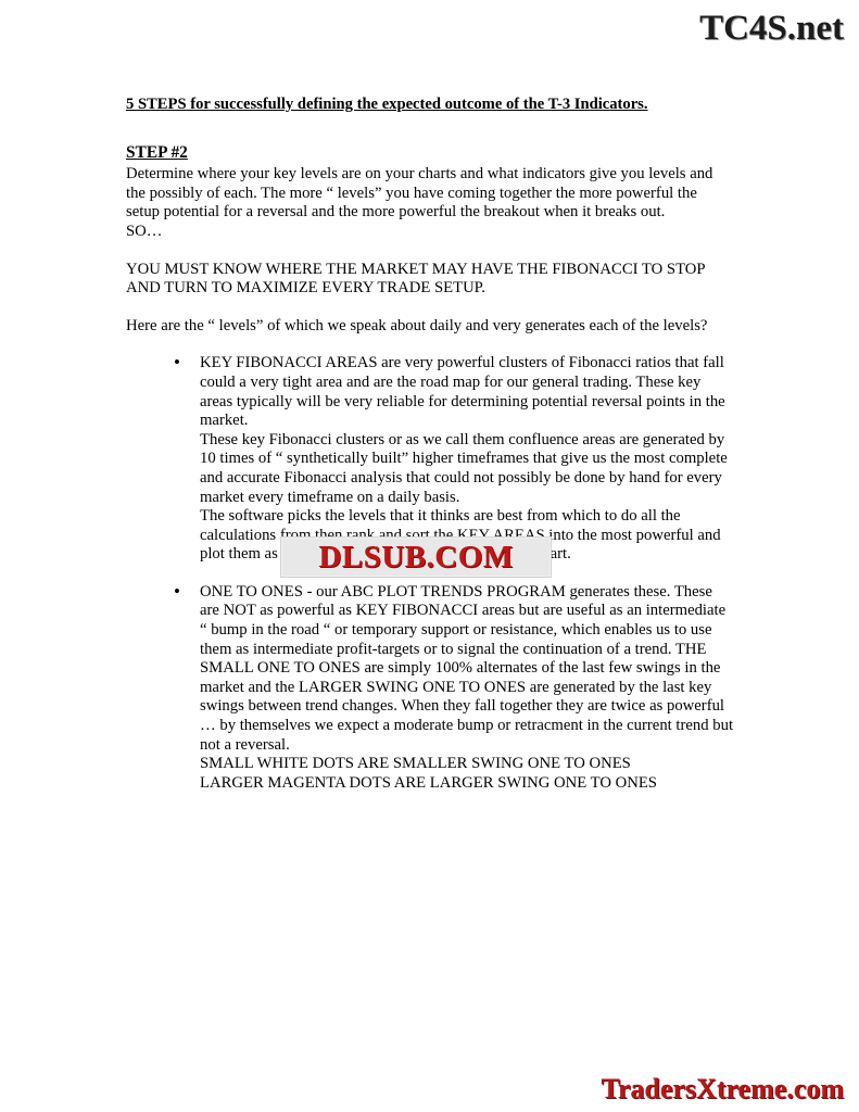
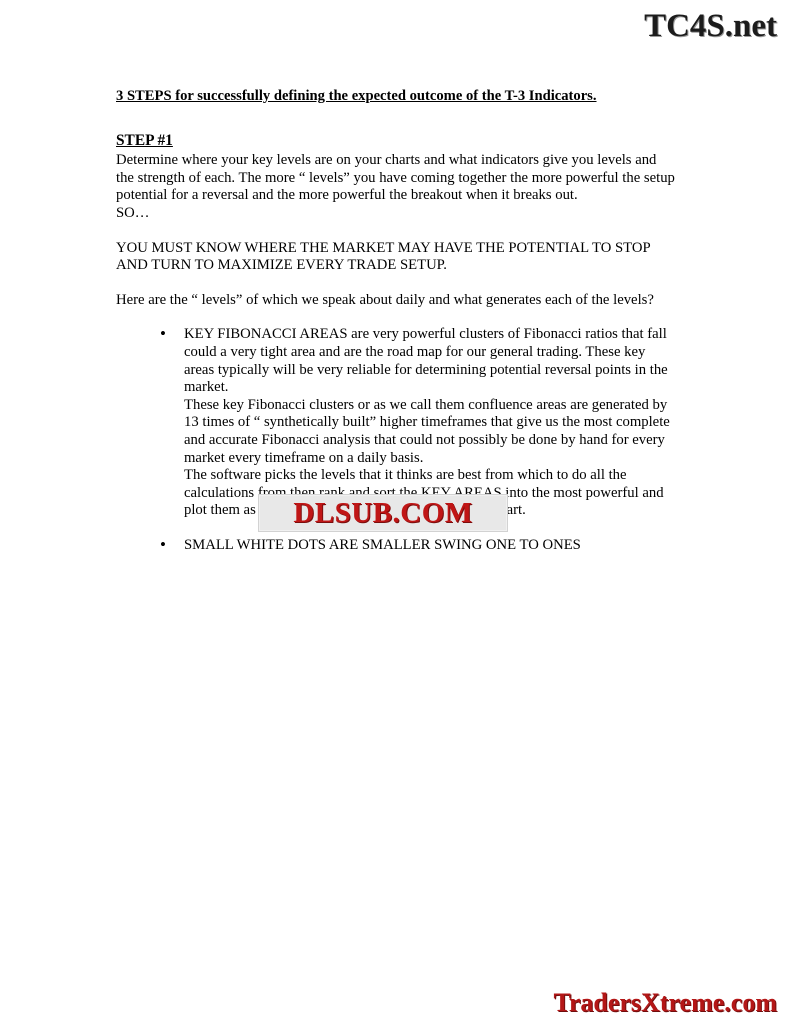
  TC4S.net
- 5 STEPS for successfully defining the expected outcome of the T-3 Indicators.
+ 3 STEPS for successfully defining the expected outcome of the T-3 Indicators.
- STEP #2
+ STEP #1
- Determine where your key levels are on your charts and what indicators give you levels and the possibly of each. The more “ levels” you have coming together the more powerful the setup potential for a reversal and the more powerful the breakout when it breaks out.
+ Determine where your key levels are on your charts and what indicators give you levels and the strength of each. The more “ levels” you have coming together the more powerful the setup potential for a reversal and the more powerful the breakout when it breaks out.
  SO…
- YOU MUST KNOW WHERE THE MARKET MAY HAVE THE FIBONACCI TO STOP AND TURN TO MAXIMIZE EVERY TRADE SETUP.
+ YOU MUST KNOW WHERE THE MARKET MAY HAVE THE POTENTIAL TO STOP AND TURN TO MAXIMIZE EVERY TRADE SETUP.
- Here are the “ levels” of which we speak about daily and very generates each of the levels?
+ Here are the “ levels” of which we speak about daily and what generates each of the levels?
  KEY FIBONACCI AREAS are very powerful clusters of Fibonacci ratios that fall could a very tight area and are the road map for our general trading. These key areas typically will be very reliable for determining potential reversal points in the market.
- These key Fibonacci clusters or as we call them confluence areas are generated by 10 times of “ synthetically built” higher timeframes that give us the most complete and accurate Fibonacci analysis that could not possibly be done by hand for every market every timeframe on a daily basis.
+ These key Fibonacci clusters or as we call them confluence areas are generated by 13 times of “ synthetically built” higher timeframes that give us the most complete and accurate Fibonacci analysis that could not possibly be done by hand for every market every timeframe on a daily basis.
  The software picks the levels that it thinks are best from which to do all the calculations from then rank and sort the KEY AREAS into the most powerful and plot them asart.
- ONE TO ONES - our ABC PLOT TRENDS PROGRAM generates these. These are NOT as powerful as KEY FIBONACCI areas but are useful as an intermediate “ bump in the road “ or temporary support or resistance, which enables us to use them as intermediate profit-targets or to signal the continuation of a trend. THE SMALL ONE TO ONES are simply 100% alternates of the last few swings in the market and the LARGER SWING ONE TO ONES are generated by the last key swings between trend changes. When they fall together they are twice as powerful … by themselves we expect a moderate bump or retracment in the current trend but not a reversal.
  SMALL WHITE DOTS ARE SMALLER SWING ONE TO ONES
- LARGER MAGENTA DOTS ARE LARGER SWING ONE TO ONES
  DLSUB.COM
  TradersXtreme.com
